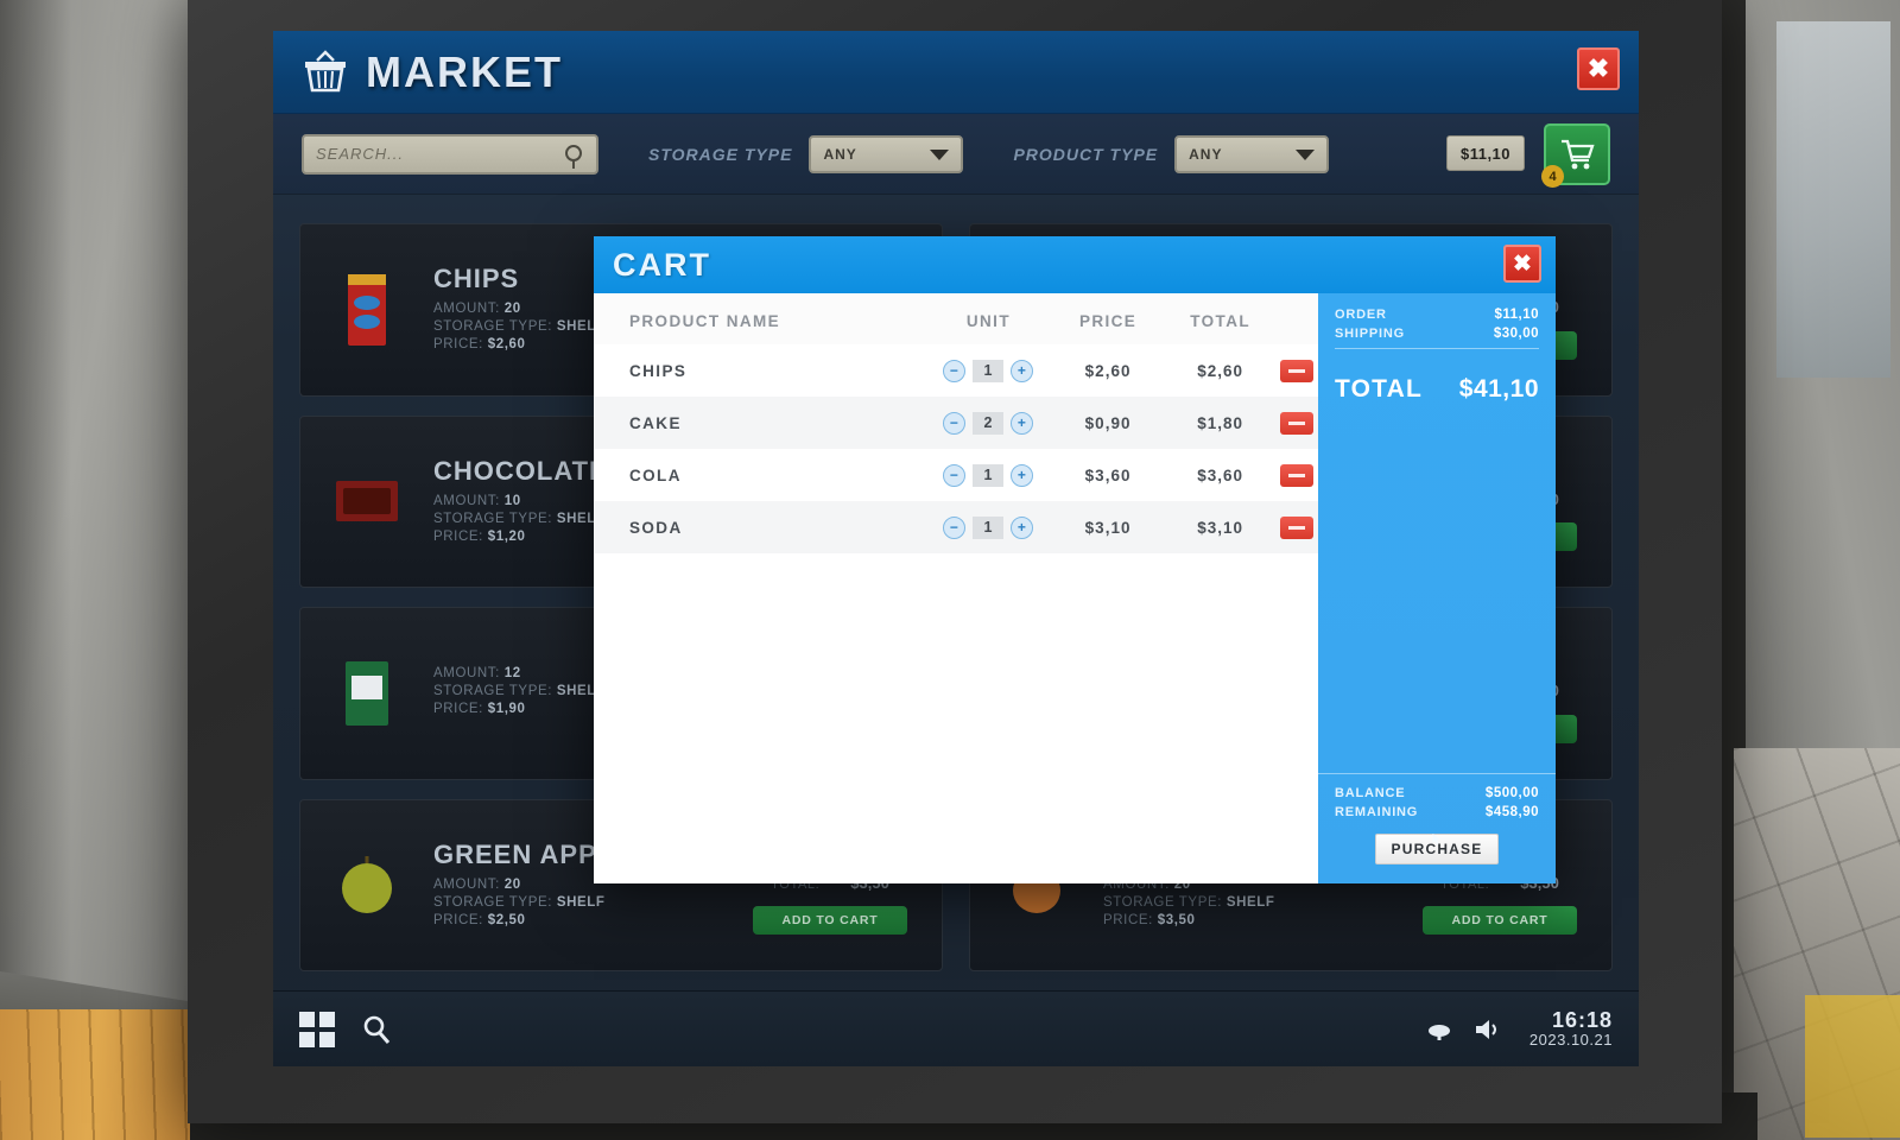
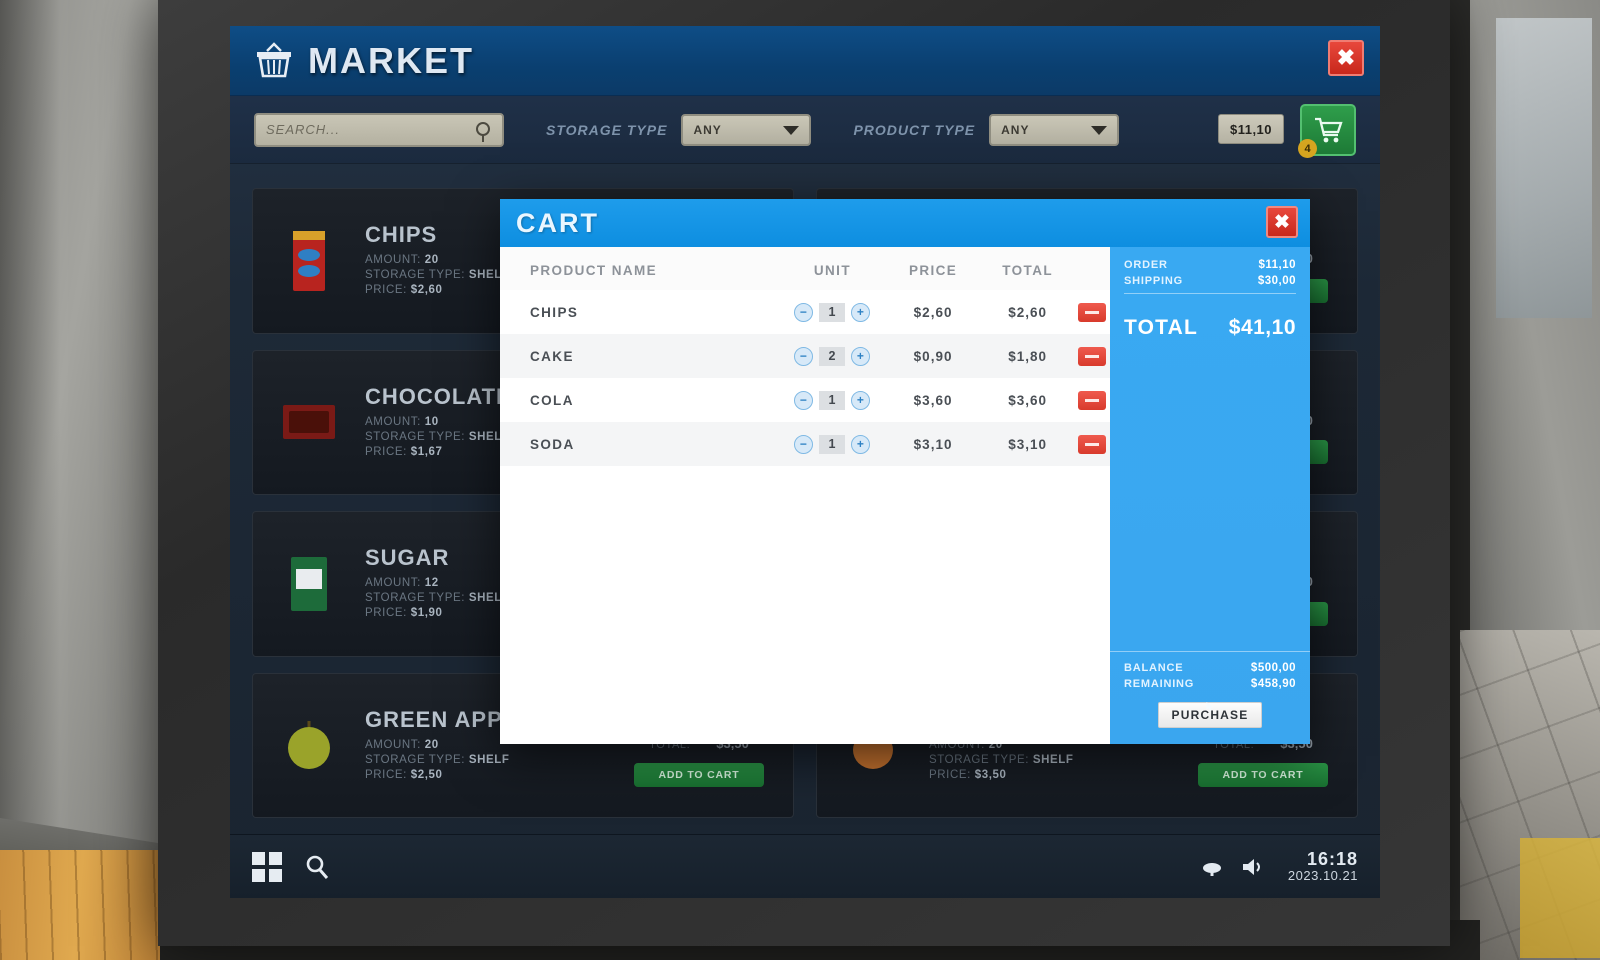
  MARKET
  ✖
  SEARCH...
  STORAGE TYPE
  ANY
  PRODUCT TYPE
  ANY
  $11,10
  4
  CHIPS
  AMOUNT: 20
  STORAGE TYPE: SHEL
  PRICE: $2,60
  CHOCOLAT
  AMOUNT: 10
  STORAGE TYPE: SHEL
- PRICE: $1,20
+ PRICE: $1,67
+ SUGAR
  AMOUNT: 12
  STORAGE TYPE: SHEL
  PRICE: $1,90
  GREEN APP
  AMOUNT: 20
  STORAGE TYPE: SHELF
  PRICE: $2,50
  TOTAL:
  ADD TO CART
  AMOUNT: 20
  STORAGE TYPE: SHELF
  PRICE: $3,50
  TOTAL:
  ADD TO CART
  16:18
  2023.10.21
  CART
  ✖
  PRODUCT NAME	UNIT	PRICE	TOTAL
  CHIPS	− 1 +	$2,60	$2,60
  CAKE	− 2 +	$0,90	$1,80
  COLA	− 1 +	$3,60	$3,60
  SODA	− 1 +	$3,10	$3,10
  ORDER
  $11,10
  SHIPPING
  $30,00
  TOTAL
  $41,10
  BALANCE
  $500,00
  REMAINING
  $458,90
  PURCHASE
